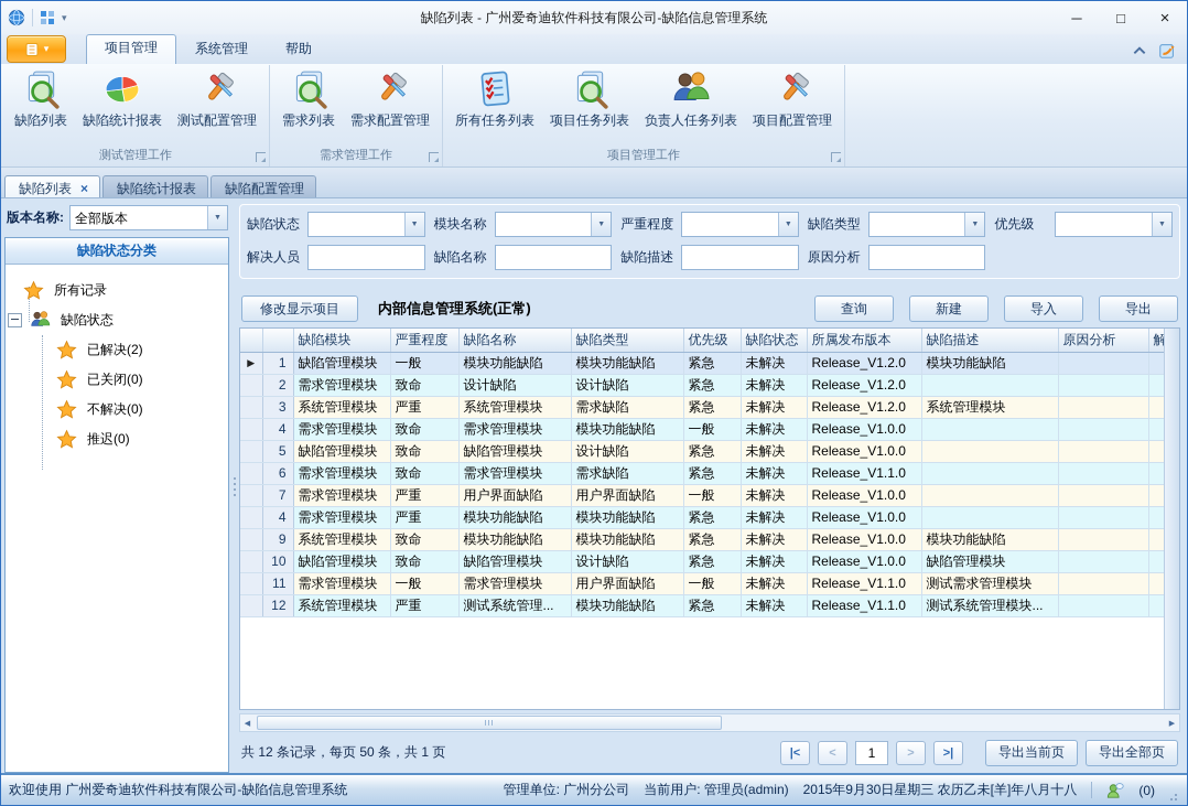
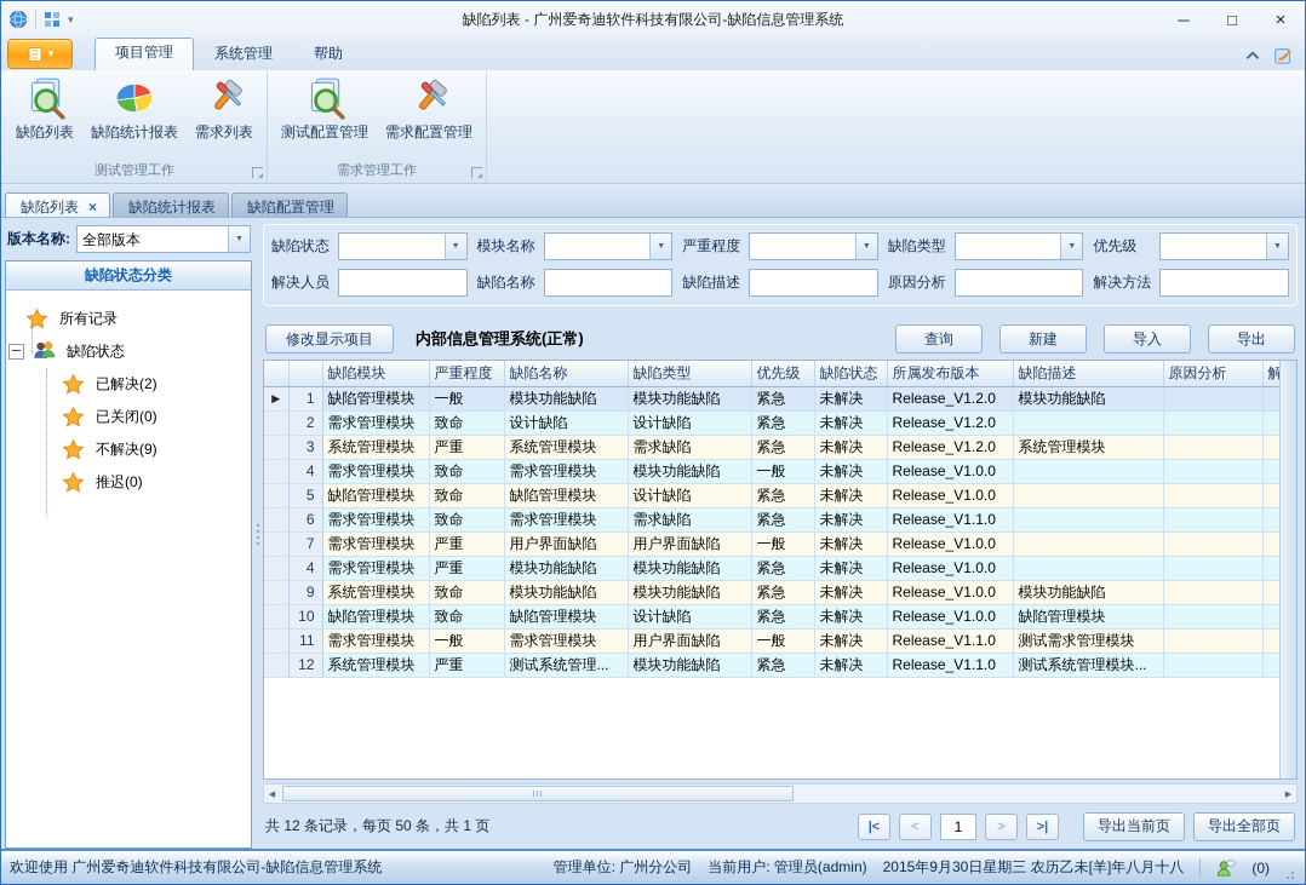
  ▾
  缺陷列表 - 广州爱奇迪软件科技有限公司-缺陷信息管理系统
  ─
  □
  ×
  ▾
  项目管理
  系统管理
  帮助
  缺陷列表
  缺陷统计报表
- 测试配置管理
+ 需求列表
  测试管理工作
- 需求列表
+ 测试配置管理
  需求配置管理
  需求管理工作
- 所有任务列表
- 项目任务列表
- 负责人任务列表
- 项目配置管理
- 项目管理工作
  缺陷列表
  ×
  缺陷统计报表
  缺陷配置管理
  版本名称:
  全部版本
  缺陷状态分类
  所有记录
  缺陷状态
  已解决(2)
  已关闭(0)
- 不解决(0)
+ 不解决(9)
  推迟(0)
  缺陷状态
  模块名称
  严重程度
  缺陷类型
  优先级
  解决人员
  缺陷名称
  缺陷描述
  原因分析
+ 解决方法
  修改显示项目
  内部信息管理系统(正常)
  查询
  新建
  导入
  导出
  		缺陷模块	严重程度	缺陷名称	缺陷类型	优先级	缺陷状态	所属发布版本	缺陷描述	原因分析	解
  ▶	1	缺陷管理模块	一般	模块功能缺陷	模块功能缺陷	紧急	未解决	Release_V1.2.0	模块功能缺陷
  	2	需求管理模块	致命	设计缺陷	设计缺陷	紧急	未解决	Release_V1.2.0
  	3	系统管理模块	严重	系统管理模块	需求缺陷	紧急	未解决	Release_V1.2.0	系统管理模块
  	4	需求管理模块	致命	需求管理模块	模块功能缺陷	一般	未解决	Release_V1.0.0
  	5	缺陷管理模块	致命	缺陷管理模块	设计缺陷	紧急	未解决	Release_V1.0.0
  	6	需求管理模块	致命	需求管理模块	需求缺陷	紧急	未解决	Release_V1.1.0
  	7	需求管理模块	严重	用户界面缺陷	用户界面缺陷	一般	未解决	Release_V1.0.0
  	4	需求管理模块	严重	模块功能缺陷	模块功能缺陷	紧急	未解决	Release_V1.0.0
  	9	系统管理模块	致命	模块功能缺陷	模块功能缺陷	紧急	未解决	Release_V1.0.0	模块功能缺陷
  	10	缺陷管理模块	致命	缺陷管理模块	设计缺陷	紧急	未解决	Release_V1.0.0	缺陷管理模块
  	11	需求管理模块	一般	需求管理模块	用户界面缺陷	一般	未解决	Release_V1.1.0	测试需求管理模块
  	12	系统管理模块	严重	测试系统管理...	模块功能缺陷	紧急	未解决	Release_V1.1.0	测试系统管理模块...
  共 12 条记录，每页 50 条，共 1 页
  |<
  <
  1
  >
  >|
  导出当前页
  导出全部页
  欢迎使用 广州爱奇迪软件科技有限公司-缺陷信息管理系统
  管理单位: 广州分公司
  当前用户: 管理员(admin)
  2015年9月30日星期三 农历乙未[羊]年八月十八
  (0)
